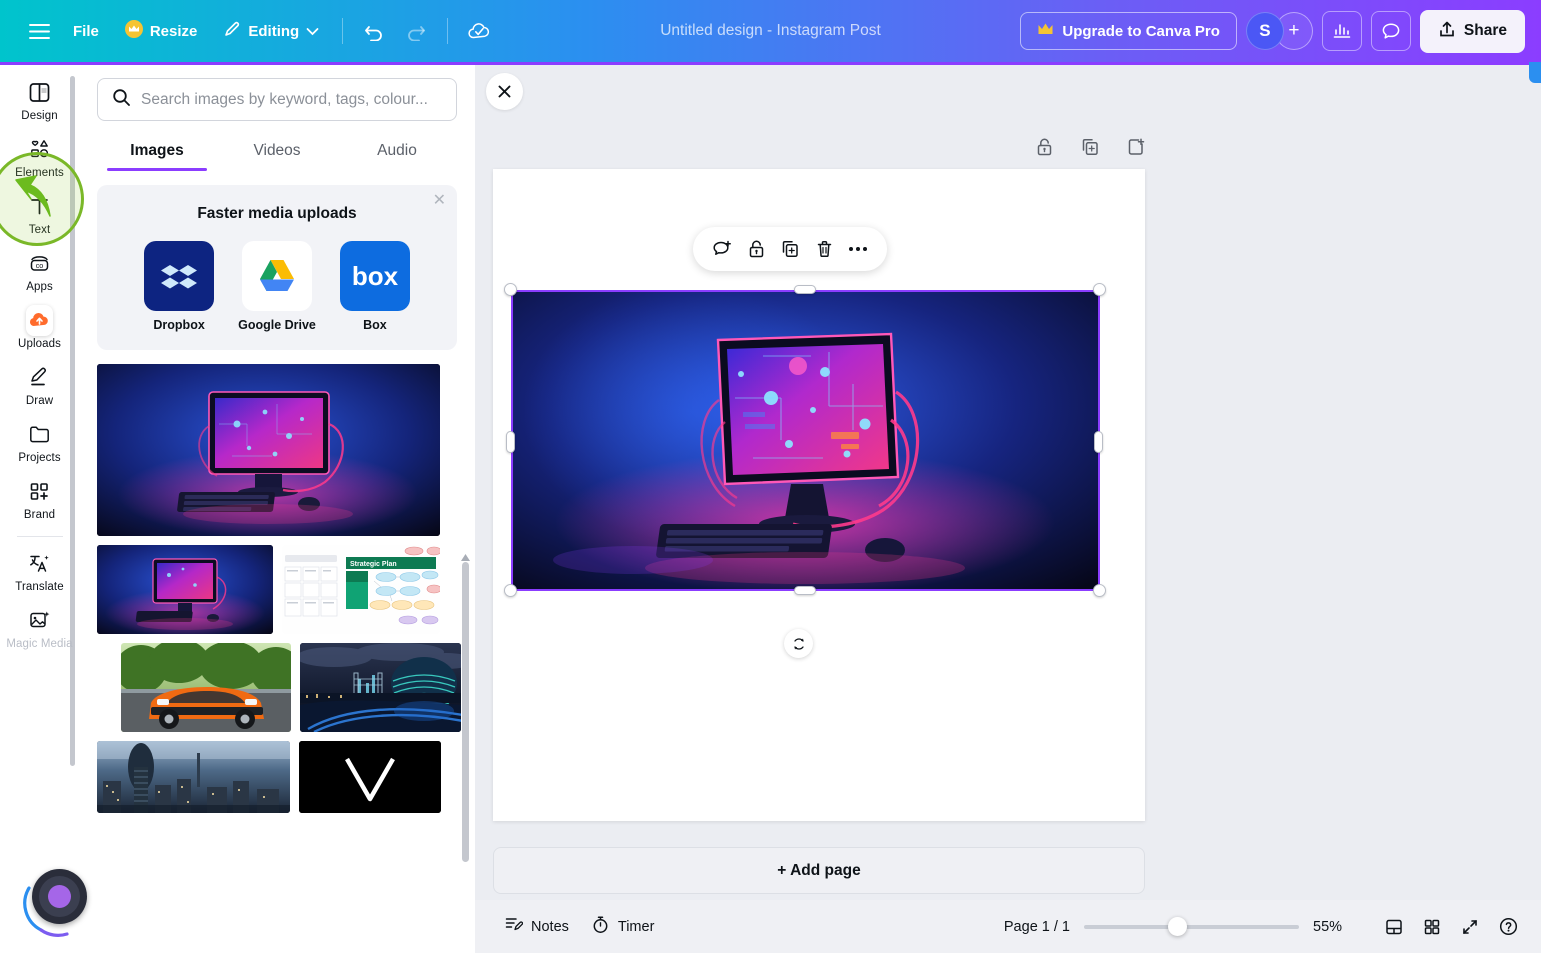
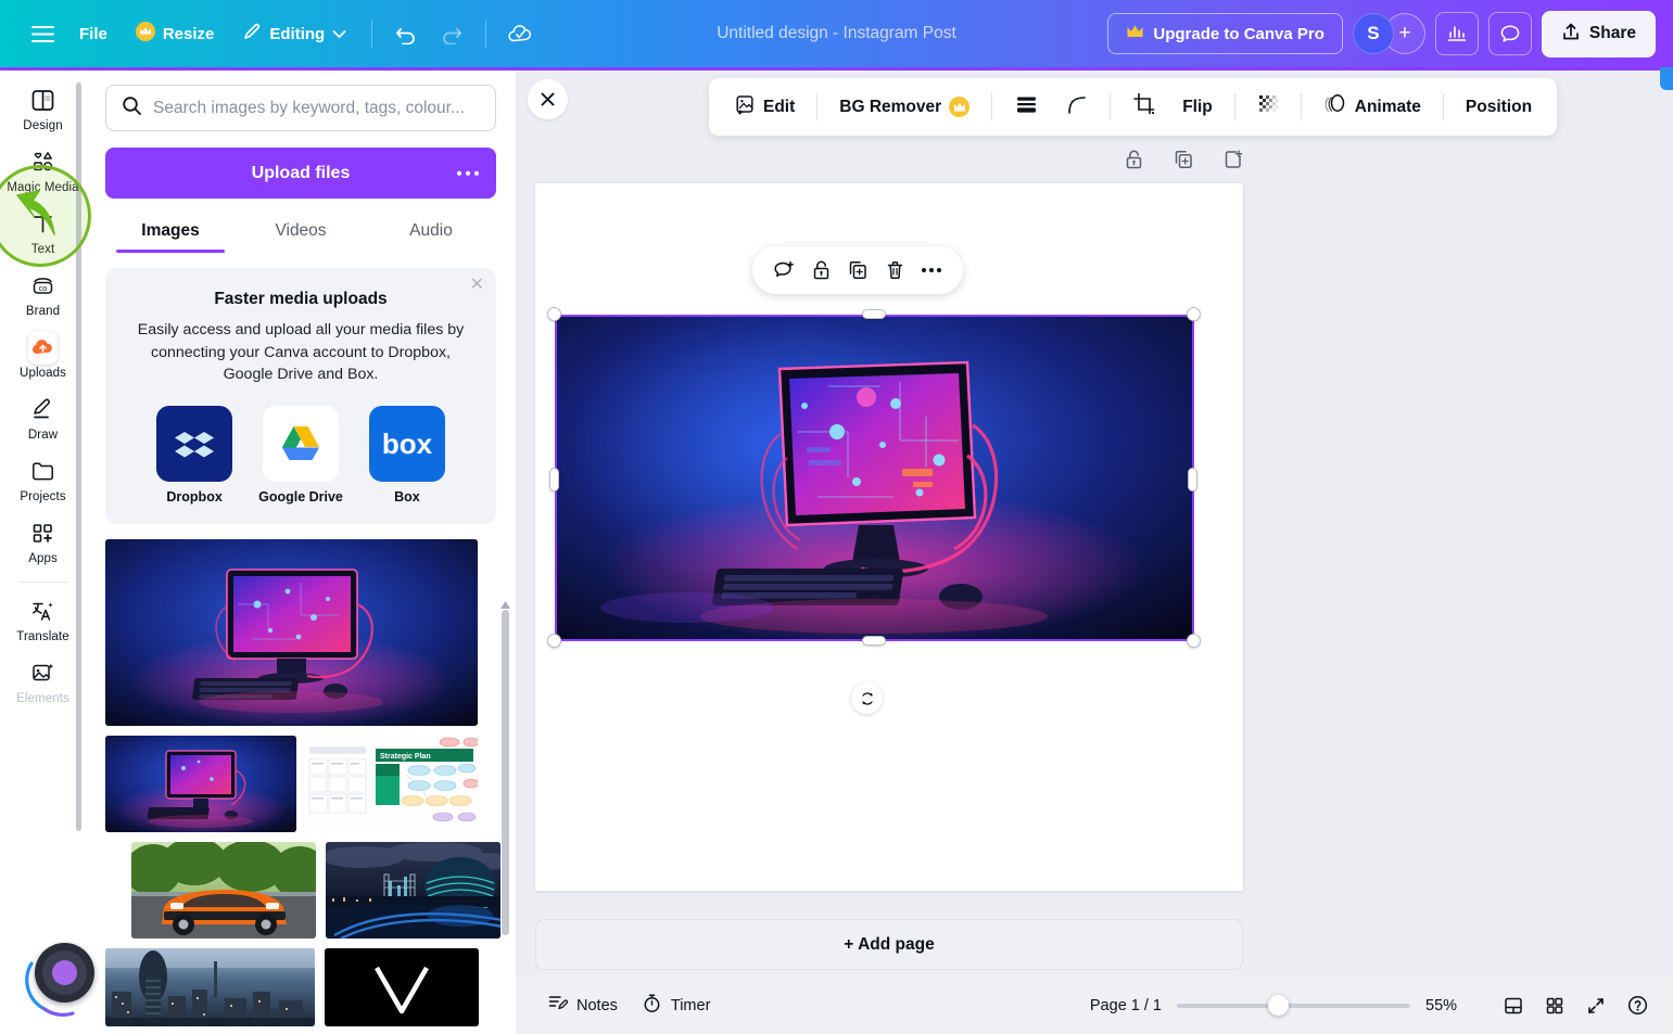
  File
  Resize
  Editing
  Untitled design - Instagram Post
  Upgrade to Canva Pro
  S
  +
  Share
  Design
- Elements
+ Magic Media
  Text
  co
- Apps
+ Brand
  Uploads
  Draw
  Projects
- Brand
+ Apps
  Translate
- Magic Media
+ Elements
  Search images by keyword, tags, colour...
+ Upload files
  Images
  Videos
  Audio
  ✕
  Faster media uploads
+ Easily access and upload all your media files by connecting your Canva account to Dropbox, Google Drive and Box.
  Dropbox
  Google Drive
  box
  Box
+ Edit
+ BG Remover
+ Flip
+ Animate
+ Position
  + Add page
  Notes
  Timer
  Page 1 / 1
  55%
